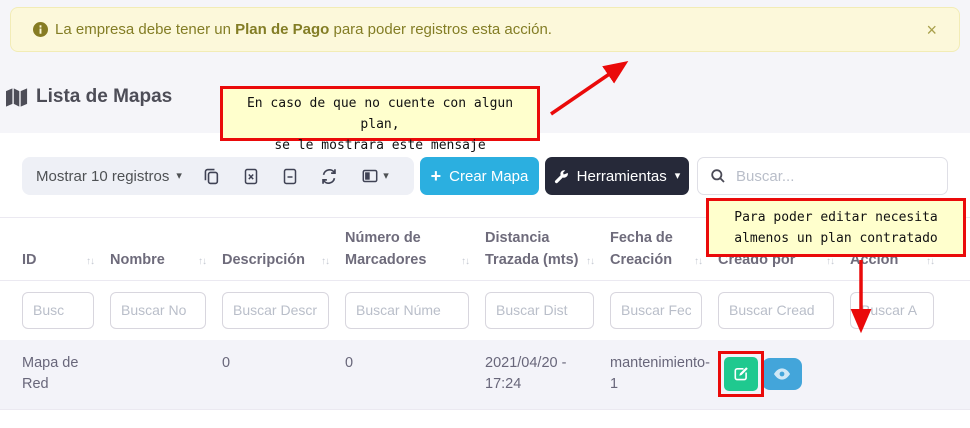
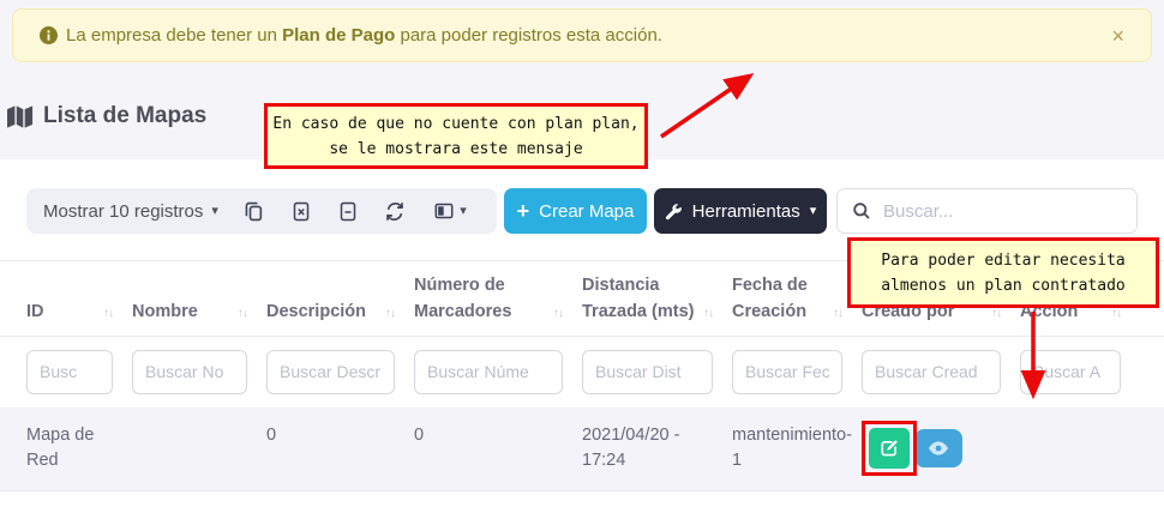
  La empresa debe tener un Plan de Pago para poder registros esta acción.
  ×
  Lista de Mapas
  Mostrar 10 registros
  ▾
  ▾
  +
  Crear Mapa
  Herramientas
  ▾
  Buscar...
  ID
  ↑↓
  Nombre
  ↑↓
  Descripción
  ↑↓
  Número de Marcadores
  ↑↓
  Distancia Trazada (mts)
  ↑↓
  Fecha de Creación
  ↑↓
  Creado por
  ↑↓
  Acción
  ↑↓
  Busc
  Buscar No
  Buscar Descr
  Buscar Núme
  Buscar Dist
  Buscar Fec
  Buscar Cread
  Buscar A
  Mapa de Red
  0
  0
  2021/04/20 - 17:24
  mantenimiento-1
- En caso de que no cuente con algun plan,
+ En caso de que no cuente con plan plan,
  se le mostrara este mensaje
  Para poder editar necesita
  almenos un plan contratado
